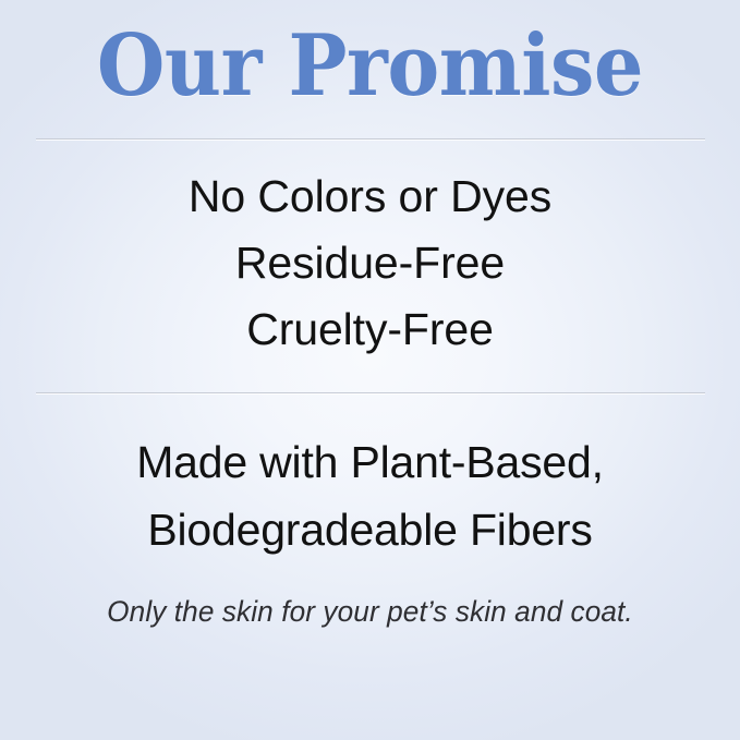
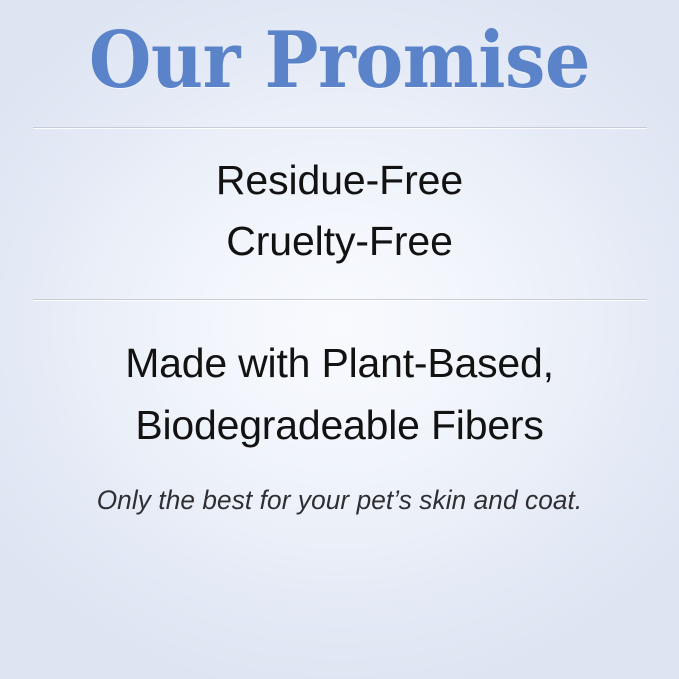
  Our Promise
- No Colors or Dyes
  Residue-Free
  Cruelty-Free
  Made with Plant-Based,
  Biodegradeable Fibers
- Only the skin for your pet’s skin and coat.
+ Only the best for your pet’s skin and coat.
